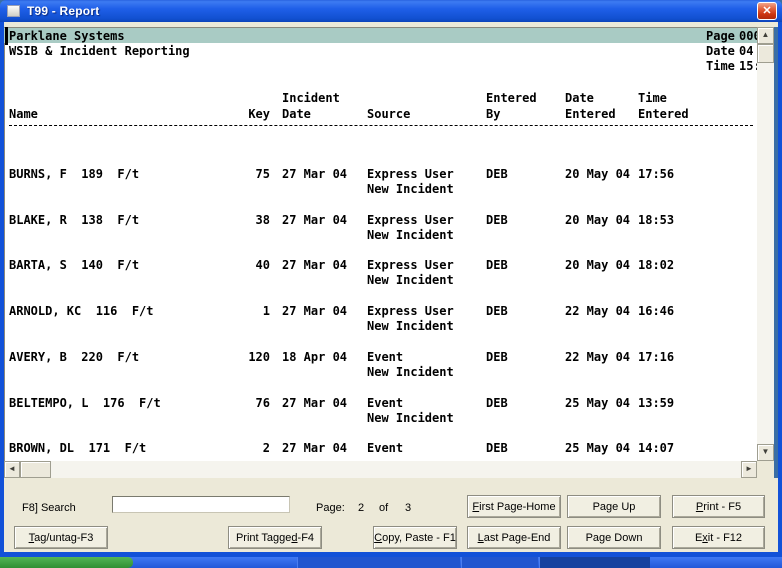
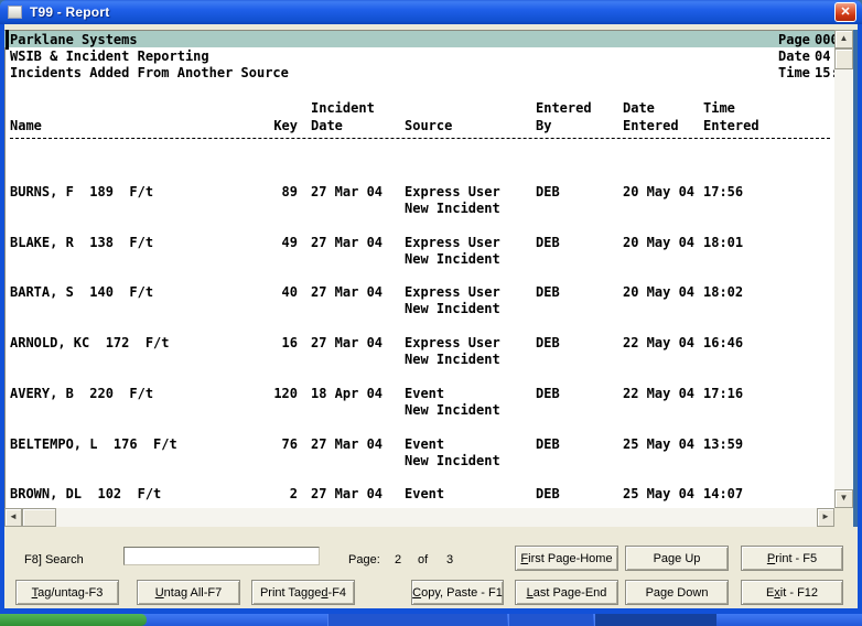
  T99 - Report
  ✕
  Parklane Systems
  Page
  WSIB & Incident Reporting
  Date
  04
+ Incidents Added From Another Source
  Time
  Incident
  Entered
  Date
  Time
  Name
  Key
  Date
  Source
  By
  Entered
  Entered
  BURNS, F 189 F/t
- 75
+ 89
  27 Mar 04
  Express User
  New Incident
  DEB
  20 May 04
  17:56
  BLAKE, R 138 F/t
- 38
+ 49
  27 Mar 04
  Express User
  New Incident
  DEB
  20 May 04
- 18:53
+ 18:01
  BARTA, S 140 F/t
  40
  27 Mar 04
  Express User
  New Incident
  DEB
  20 May 04
  18:02
- ARNOLD, KC 116 F/t
+ ARNOLD, KC 172 F/t
- 1
+ 16
  27 Mar 04
  Express User
  New Incident
  DEB
  22 May 04
  16:46
  AVERY, B 220 F/t
  120
  18 Apr 04
  Event
  New Incident
  DEB
  22 May 04
  17:16
  BELTEMPO, L 176 F/t
  76
  27 Mar 04
  Event
  New Incident
  DEB
  25 May 04
  13:59
- BROWN, DL 171 F/t
+ BROWN, DL 102 F/t
  2
  27 Mar 04
  Event
  DEB
  25 May 04
  14:07
  ▲
  ▼
  ◄
  ►
  F8] Search
  Page:
  2
  of
  3
  First Page-Home
  Page Up
  Print - F5
  Tag/untag-F3
+ Untag All-F7
  Print Tagged-F4
  Copy, Paste - F1
  Last Page-End
  Page Down
  Exit - F12
